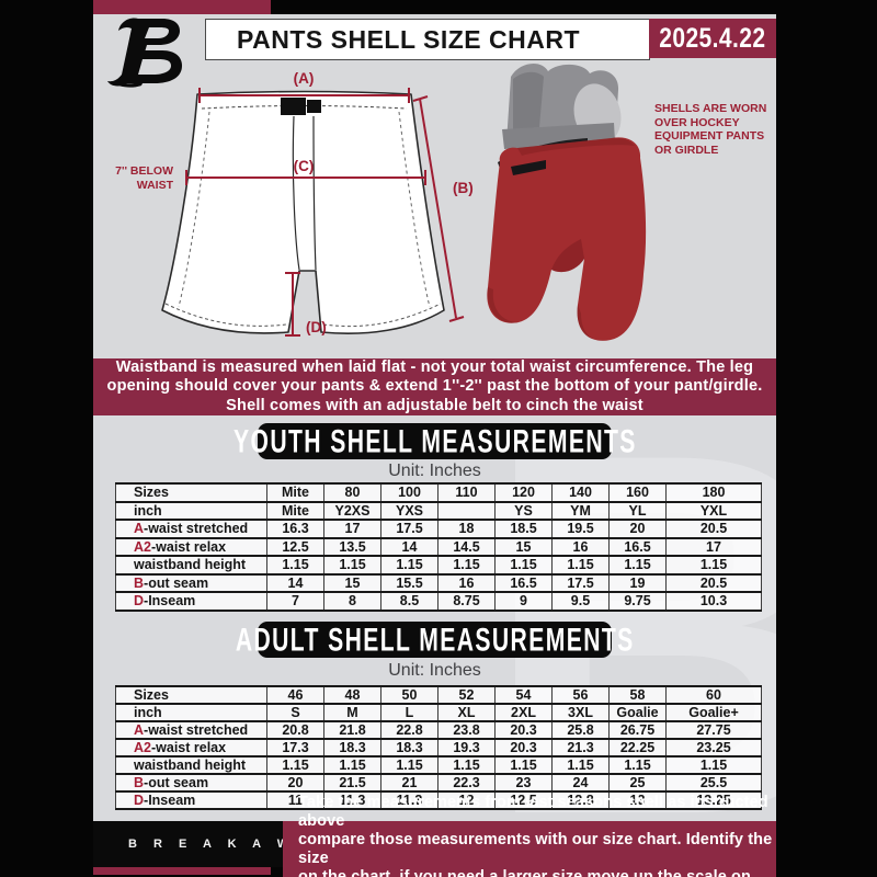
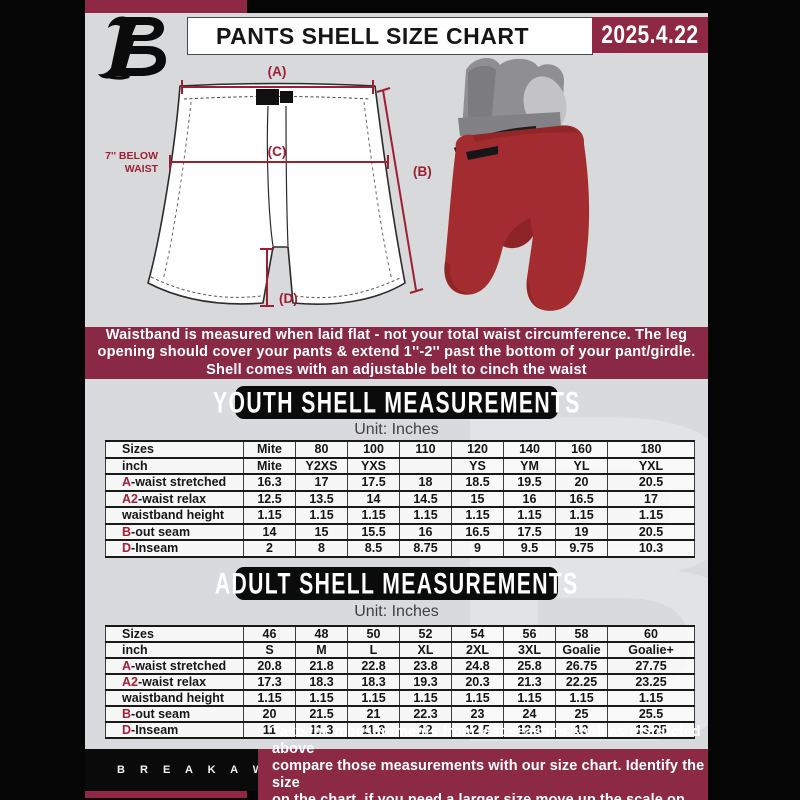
  PANTS SHELL SIZE CHART
  2025.4.22
  (A)
  (B)
  (C)
  (D)
  7'' BELOW
  WAIST
- SHELLS ARE WORN
- OVER HOCKEY
- EQUIPMENT PANTS
- OR GIRDLE
  Waistband is measured when laid flat - not your total waist circumference. The leg
  opening should cover your pants & extend 1''-2'' past the bottom of your pant/girdle.
  Shell comes with an adjustable belt to cinch the waist
  B
  YOUTH SHELL MEASUREMENTS
  Unit: Inches
  Sizes	Mite	80	100	110	120	140	160	180
  inch	Mite	Y2XS	YXS		YS	YM	YL	YXL
  A-waist stretched	16.3	17	17.5	18	18.5	19.5	20	20.5
  A2-waist relax	12.5	13.5	14	14.5	15	16	16.5	17
  waistband height	1.15	1.15	1.15	1.15	1.15	1.15	1.15	1.15
  B-out seam	14	15	15.5	16	16.5	17.5	19	20.5
- D-Inseam	7	8	8.5	8.75	9	9.5	9.75	10.3
+ D-Inseam	2	8	8.5	8.75	9	9.5	9.75	10.3
  ADULT SHELL MEASUREMENTS
  Unit: Inches
  Sizes	46	48	50	52	54	56	58	60
  inch	S	M	L	XL	2XL	3XL	Goalie	Goalie+
- A-waist stretched	20.8	21.8	22.8	23.8	20.3	25.8	26.75	27.75
+ A-waist stretched	20.8	21.8	22.8	23.8	24.8	25.8	26.75	27.75
  A2-waist relax	17.3	18.3	18.3	19.3	20.3	21.3	22.25	23.25
  waistband height	1.15	1.15	1.15	1.15	1.15	1.15	1.15	1.15
  B-out seam	20	21.5	21	22.3	23	24	25	25.5
  D-Inseam	11	11.3	11.3	12	12.5	12.8	13	13.25
  Take the measurements from last seasons shell as instructed above
  compare those measurements with our size chart. Identify the size
